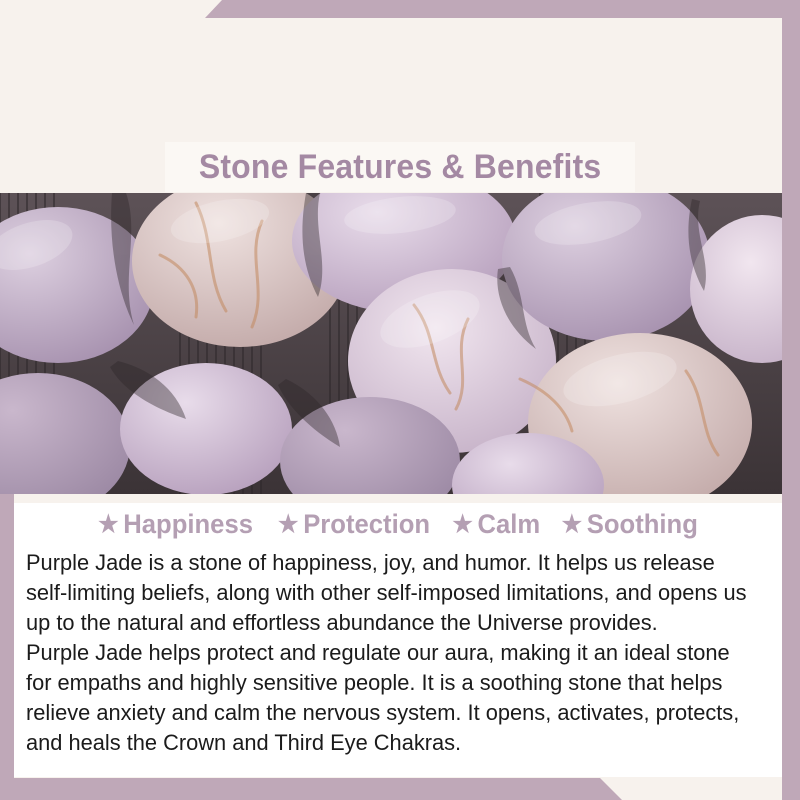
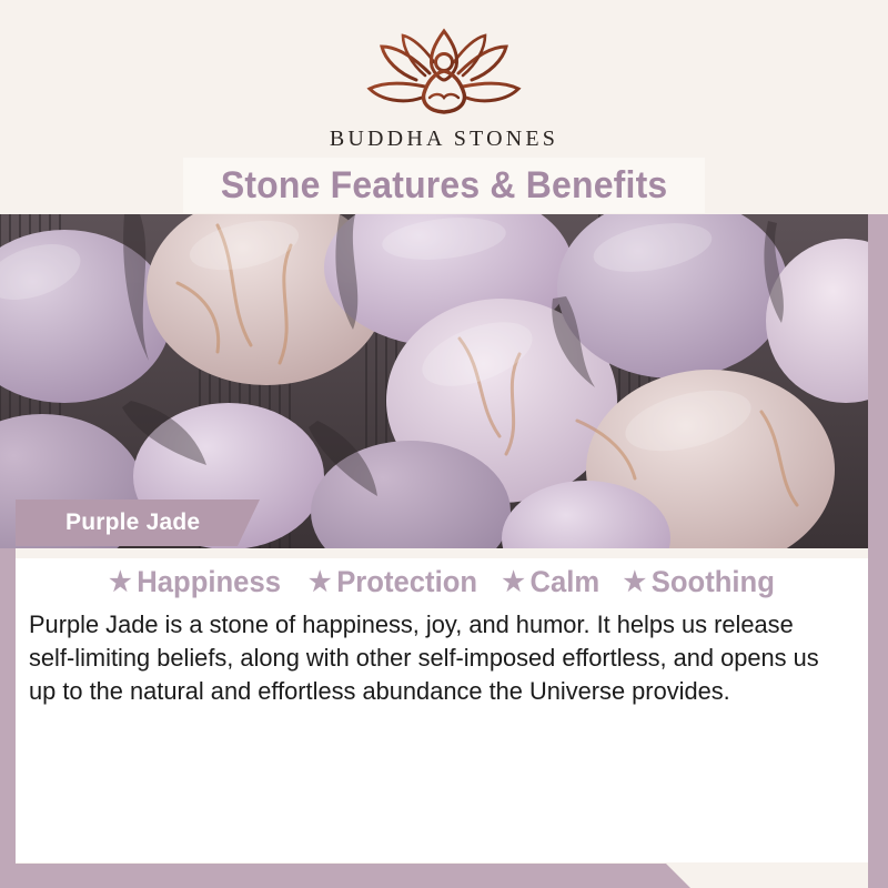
+ BUDDHA STONES
  Stone Features & Benefits
+ Purple Jade
  ★
  Happiness
  ★
  Protection
  ★
  Calm
  ★
  Soothing
- Purple Jade is a stone of happiness, joy, and humor. It helps us release self-limiting beliefs, along with other self-imposed limitations, and opens us up to the natural and effortless abundance the Universe provides.
+ Purple Jade is a stone of happiness, joy, and humor. It helps us release self-limiting beliefs, along with other self-imposed effortless, and opens us up to the natural and effortless abundance the Universe provides.
- Purple Jade helps protect and regulate our aura, making it an ideal stone for empaths and highly sensitive people. It is a soothing stone that helps relieve anxiety and calm the nervous system. It opens, activates, protects, and heals the Crown and Third Eye Chakras.
